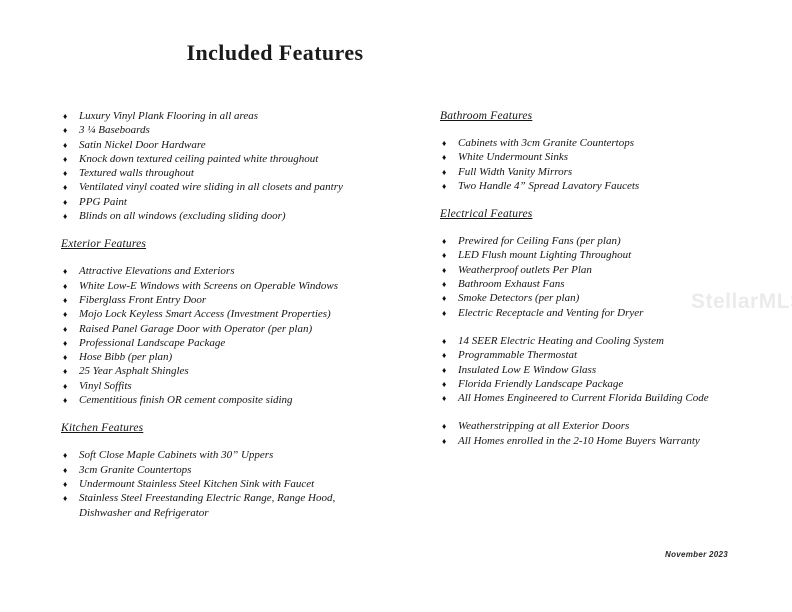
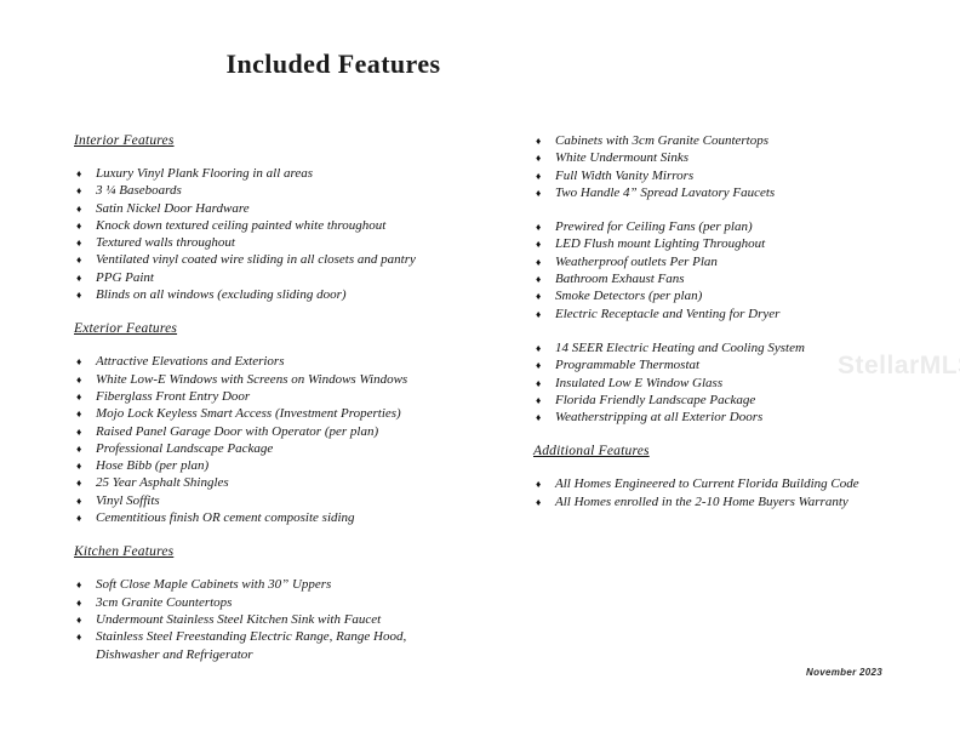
  Included Features
+ Interior Features
  ♦
  Luxury Vinyl Plank Flooring in all areas
  ♦
  3 ¼ Baseboards
  ♦
  Satin Nickel Door Hardware
  ♦
  Knock down textured ceiling painted white throughout
  ♦
  Textured walls throughout
  ♦
  Ventilated vinyl coated wire sliding in all closets and pantry
  ♦
  PPG Paint
  ♦
  Blinds on all windows (excluding sliding door)
  Exterior Features
  ♦
  Attractive Elevations and Exteriors
  ♦
- White Low-E Windows with Screens on Operable Windows
+ White Low-E Windows with Screens on Windows Windows
  ♦
  Fiberglass Front Entry Door
  ♦
  Mojo Lock Keyless Smart Access (Investment Properties)
  ♦
  Raised Panel Garage Door with Operator (per plan)
  ♦
  Professional Landscape Package
  ♦
  Hose Bibb (per plan)
  ♦
  25 Year Asphalt Shingles
  ♦
  Vinyl Soffits
  ♦
  Cementitious finish OR cement composite siding
  Kitchen Features
  ♦
  Soft Close Maple Cabinets with 30” Uppers
  ♦
  3cm Granite Countertops
  ♦
  Undermount Stainless Steel Kitchen Sink with Faucet
  ♦
  Stainless Steel Freestanding Electric Range, Range Hood,
  Dishwasher and Refrigerator
- Bathroom Features
  ♦
  Cabinets with 3cm Granite Countertops
  ♦
  White Undermount Sinks
  ♦
  Full Width Vanity Mirrors
  ♦
  Two Handle 4” Spread Lavatory Faucets
- Electrical Features
  ♦
  Prewired for Ceiling Fans (per plan)
  ♦
  LED Flush mount Lighting Throughout
  ♦
  Weatherproof outlets Per Plan
  ♦
  Bathroom Exhaust Fans
  ♦
  Smoke Detectors (per plan)
  ♦
  Electric Receptacle and Venting for Dryer
  ♦
  14 SEER Electric Heating and Cooling System
  ♦
  Programmable Thermostat
  ♦
  Insulated Low E Window Glass
  ♦
  Florida Friendly Landscape Package
  ♦
- All Homes Engineered to Current Florida Building Code
+ Weatherstripping at all Exterior Doors
+ Additional Features
  ♦
- Weatherstripping at all Exterior Doors
+ All Homes Engineered to Current Florida Building Code
  ♦
  All Homes enrolled in the 2-10 Home Buyers Warranty
  November 2023
